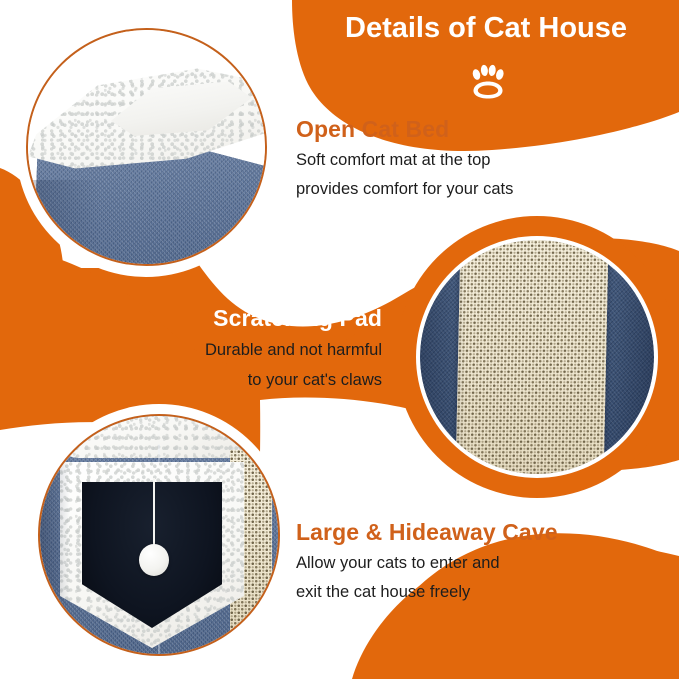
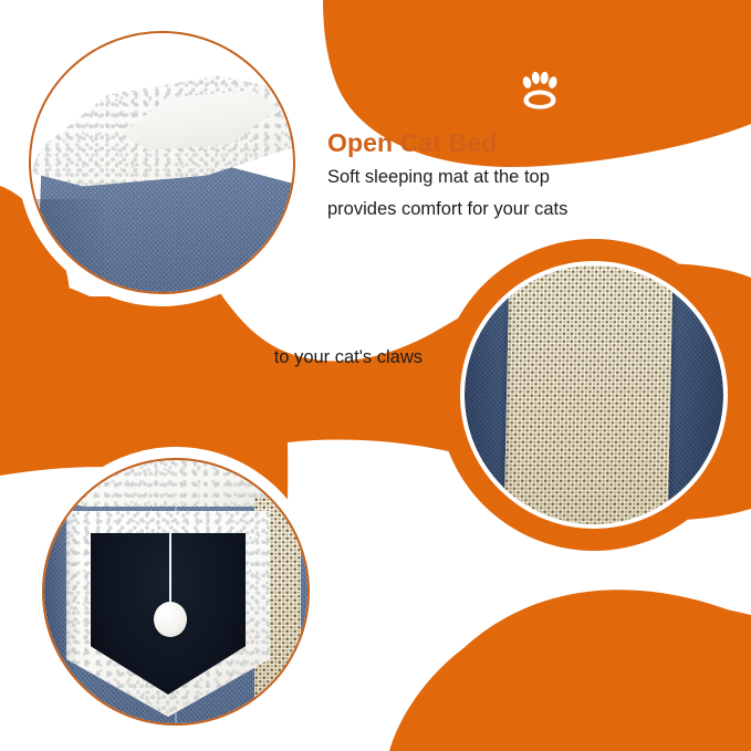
- Details of Cat House
  Open Cat Bed
- Soft comfort mat at the top
+ Soft sleeping mat at the top
  provides comfort for your cats
- Scratching Pad
- Durable and not harmful
  to your cat's claws
- Large & Hideaway Cave
- Allow your cats to enter and
- exit the cat house freely
